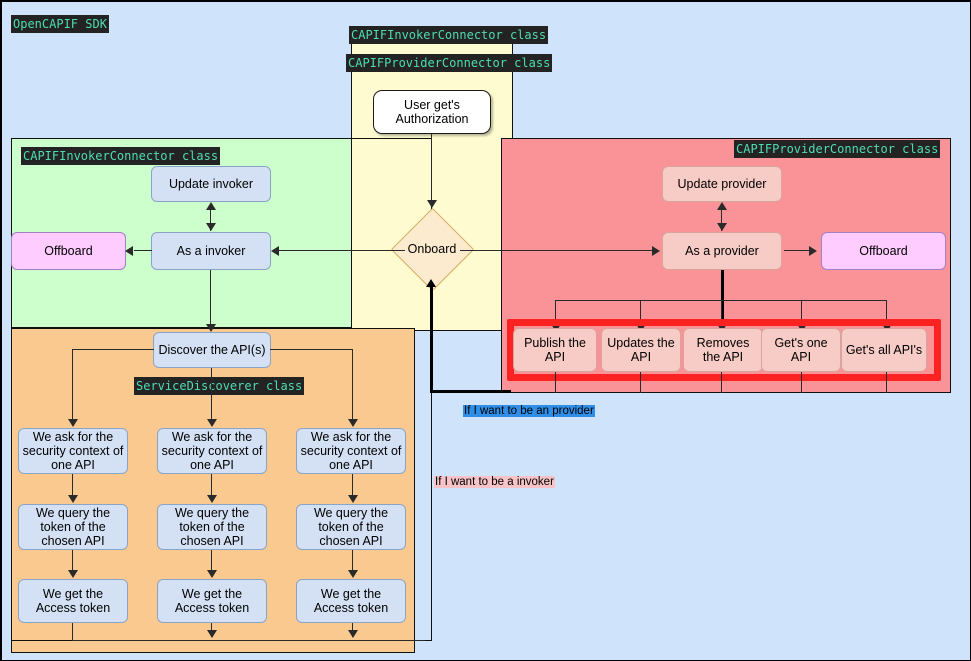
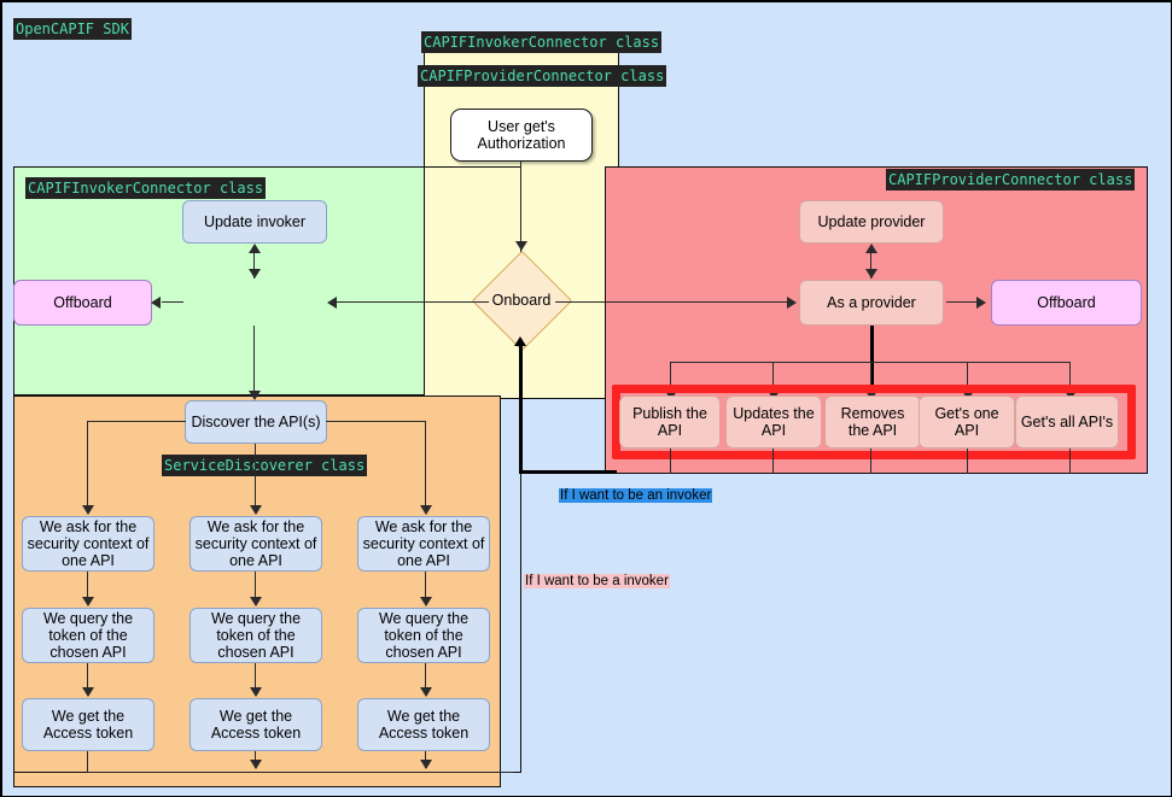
  OpenCAPIF SDK
  CAPIFInvokerConnector class
  CAPIFProviderConnector class
  CAPIFInvokerConnector class
  CAPIFProviderConnector class
  ServiceDisoverer class
  User get's
  Authorization
  Onboard
  Update invoker
- As a invoker
  Offboard
  Discover the API(s)
  We ask for the security context of one API
  We query the token of the chosen API
  We get the Access token
  We ask for the security context of one API
  We query the token of the chosen API
  We get the Access token
  We ask for the security context of one API
  We query the token of the chosen API
  We get the Access token
  Update provider
  As a provider
  Offboard
  Publish the API
  Updates the API
  Removes the API
  Get's one API
  Get's all API's
- If I want to be an provider
+ If I want to be an invoker
  If I want to be a invoker
